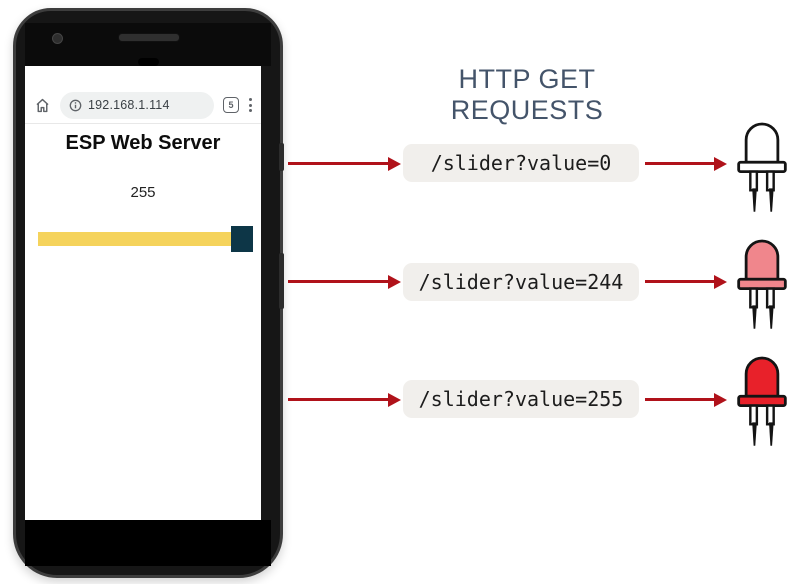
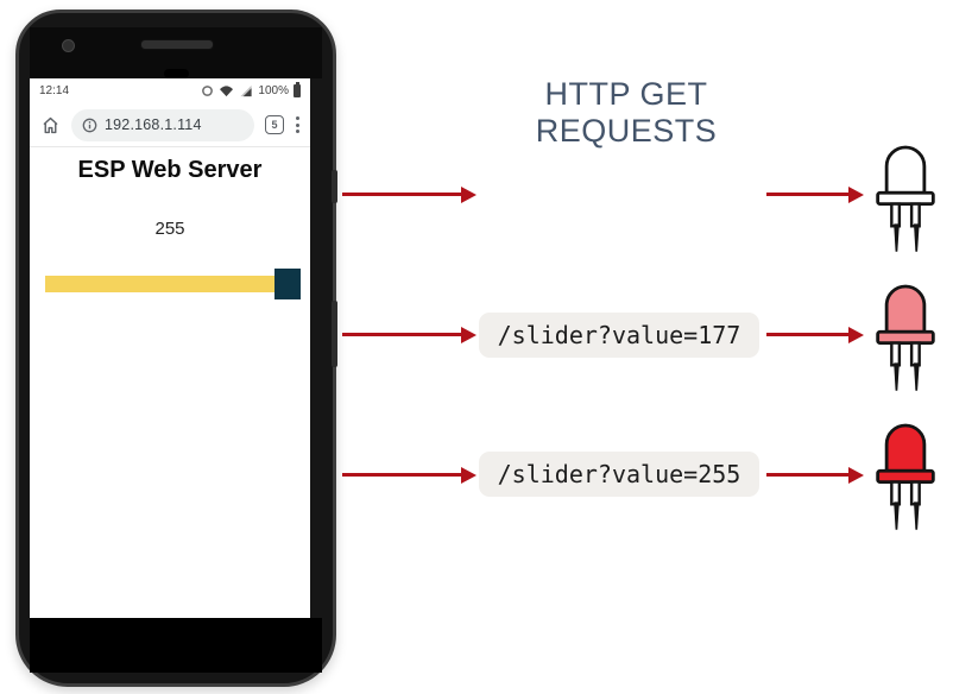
+ 12:14
+ 100%
  192.168.1.114
  5
  ESP Web Server
  255
  HTTP GET REQUESTS
- /slider?value=0
- /slider?value=244
+ /slider?value=177
  /slider?value=255
